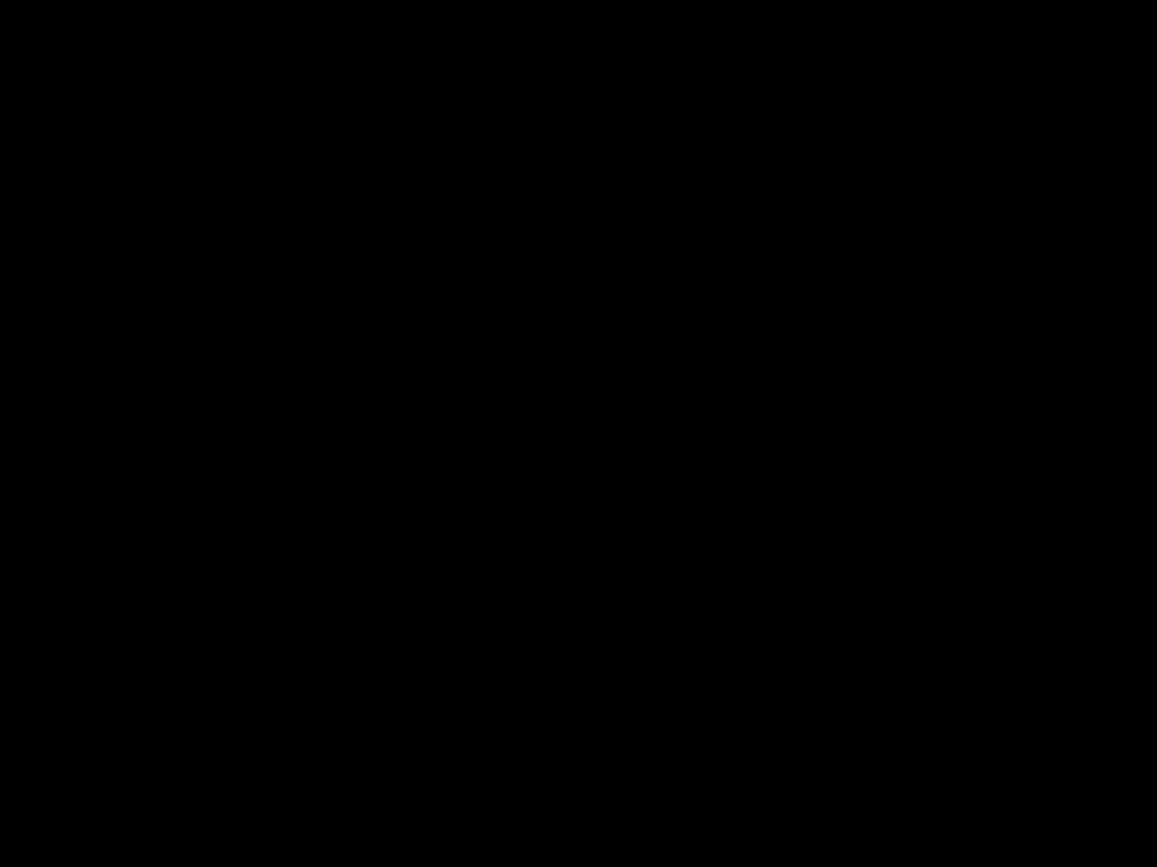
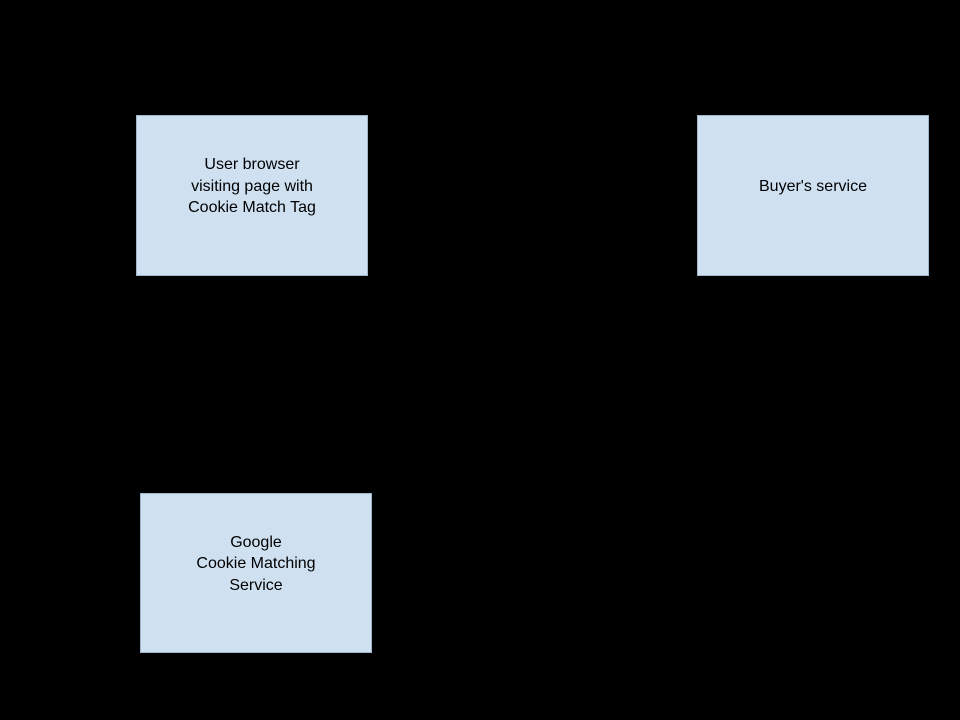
+ User browser
+ visiting page with
+ Cookie Match Tag
+ Buyer's service
+ Google
+ Cookie Matching
+ Service
